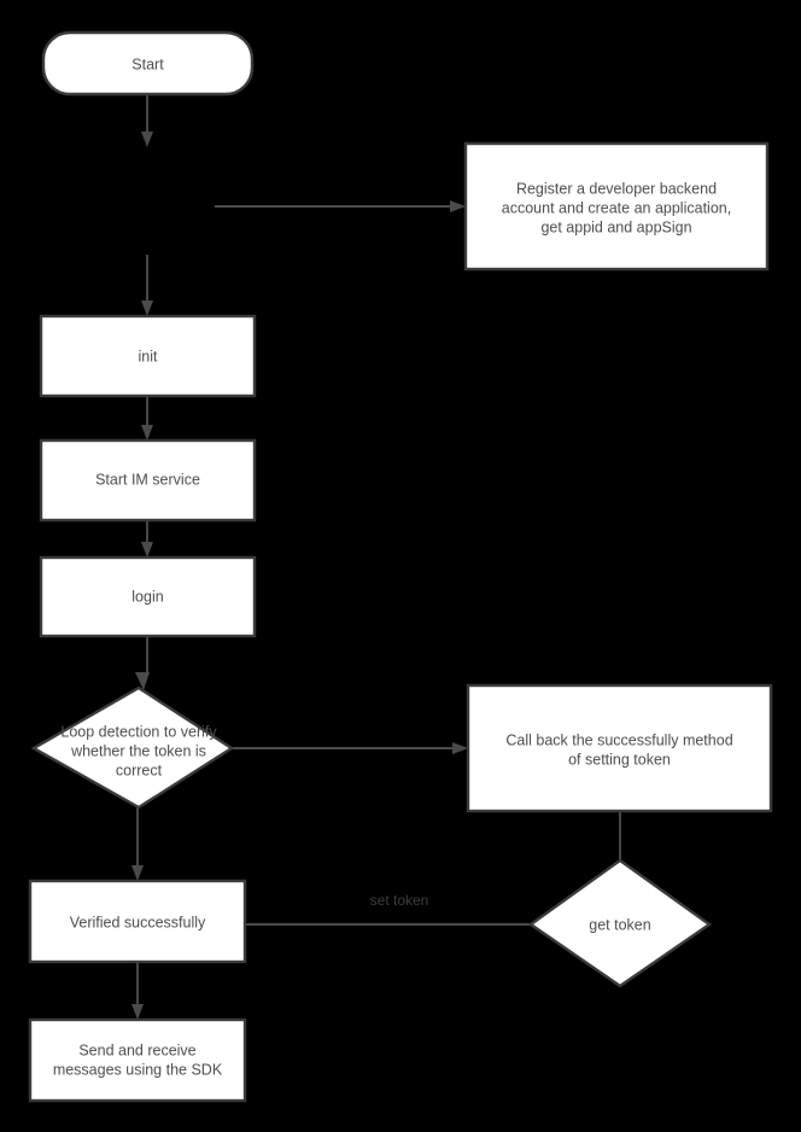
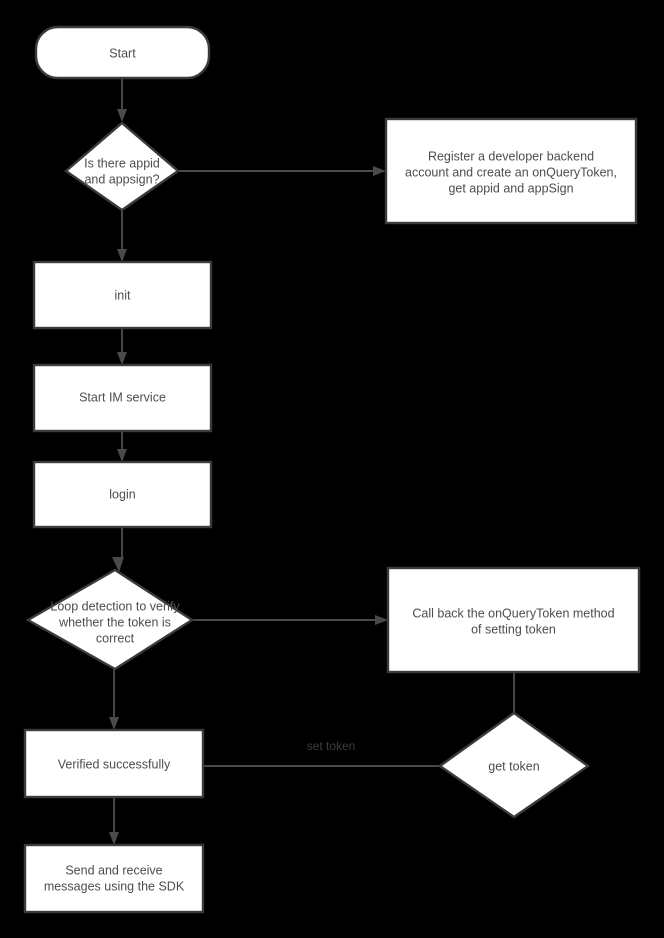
  set token
  Start
+ Is there appid
+ and appsign?
  Register a developer backend
- account and create an application,
+ account and create an onQueryToken,
  get appid and appSign
  init
  Start IM service
  login
  Loop detection to verify
  whether the token is
  correct
- Call back the successfully method
+ Call back the onQueryToken method
  of setting token
  get token
  Verified successfully
  Send and receive
  messages using the SDK
